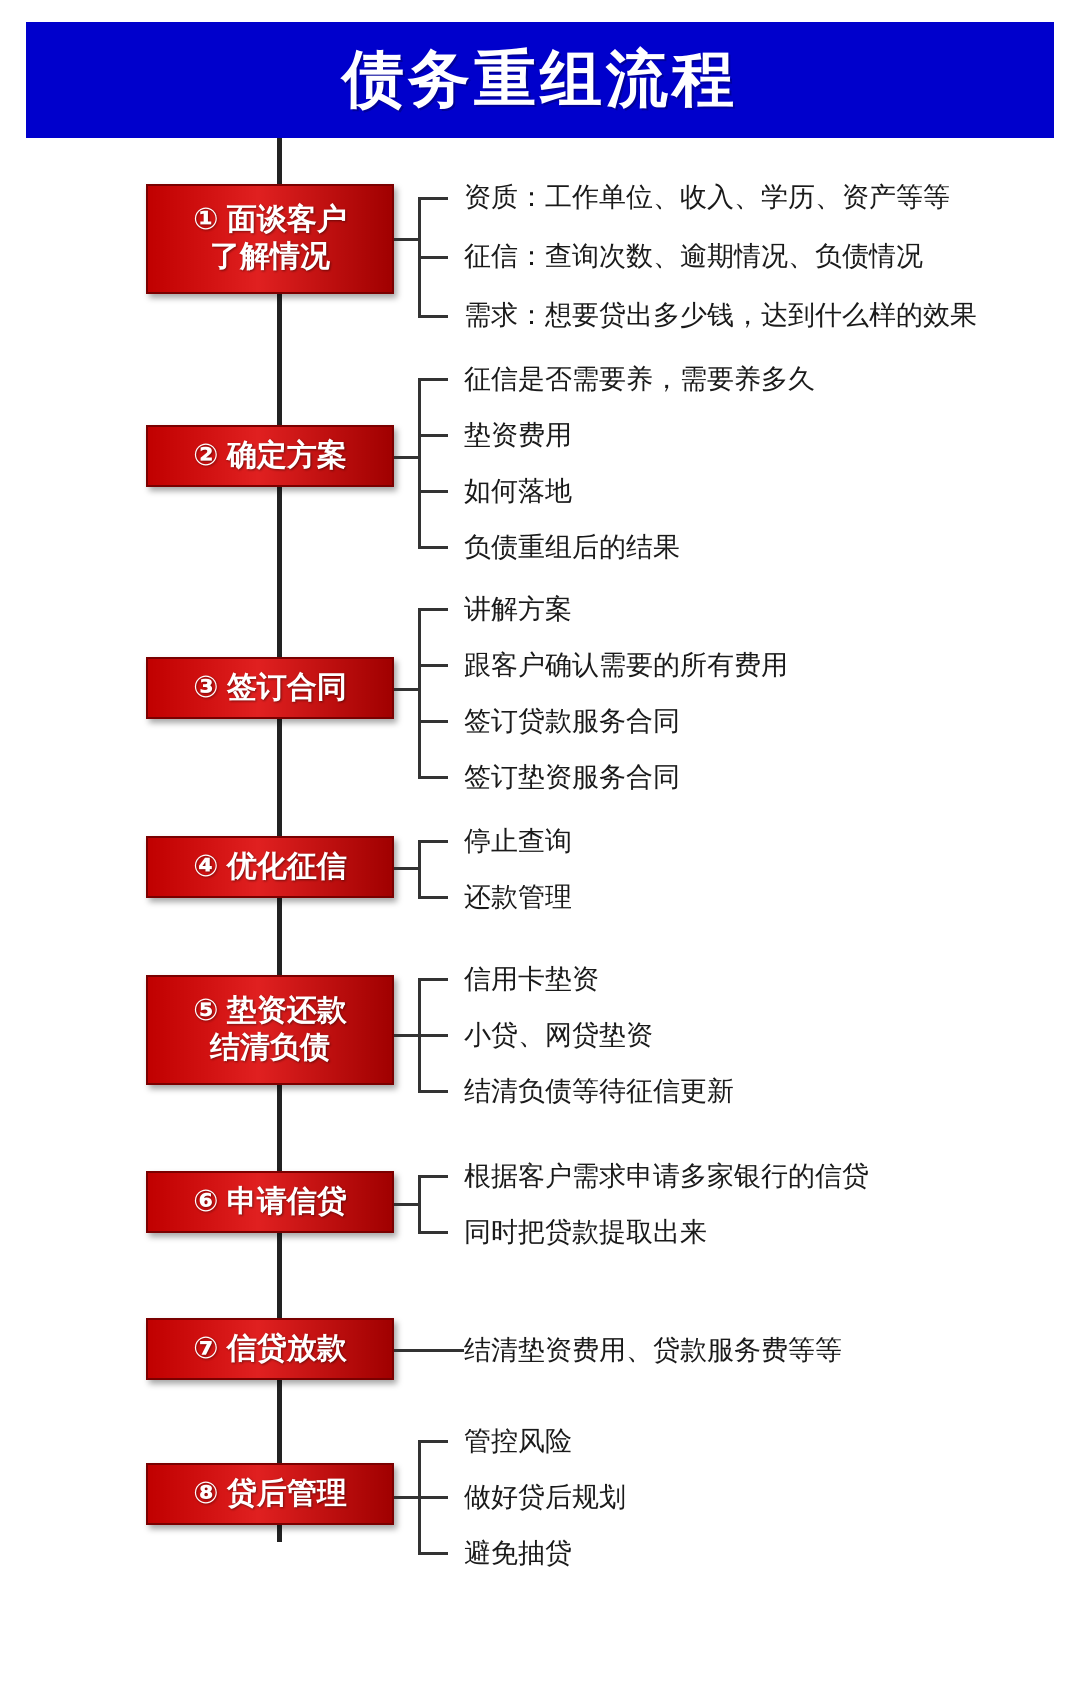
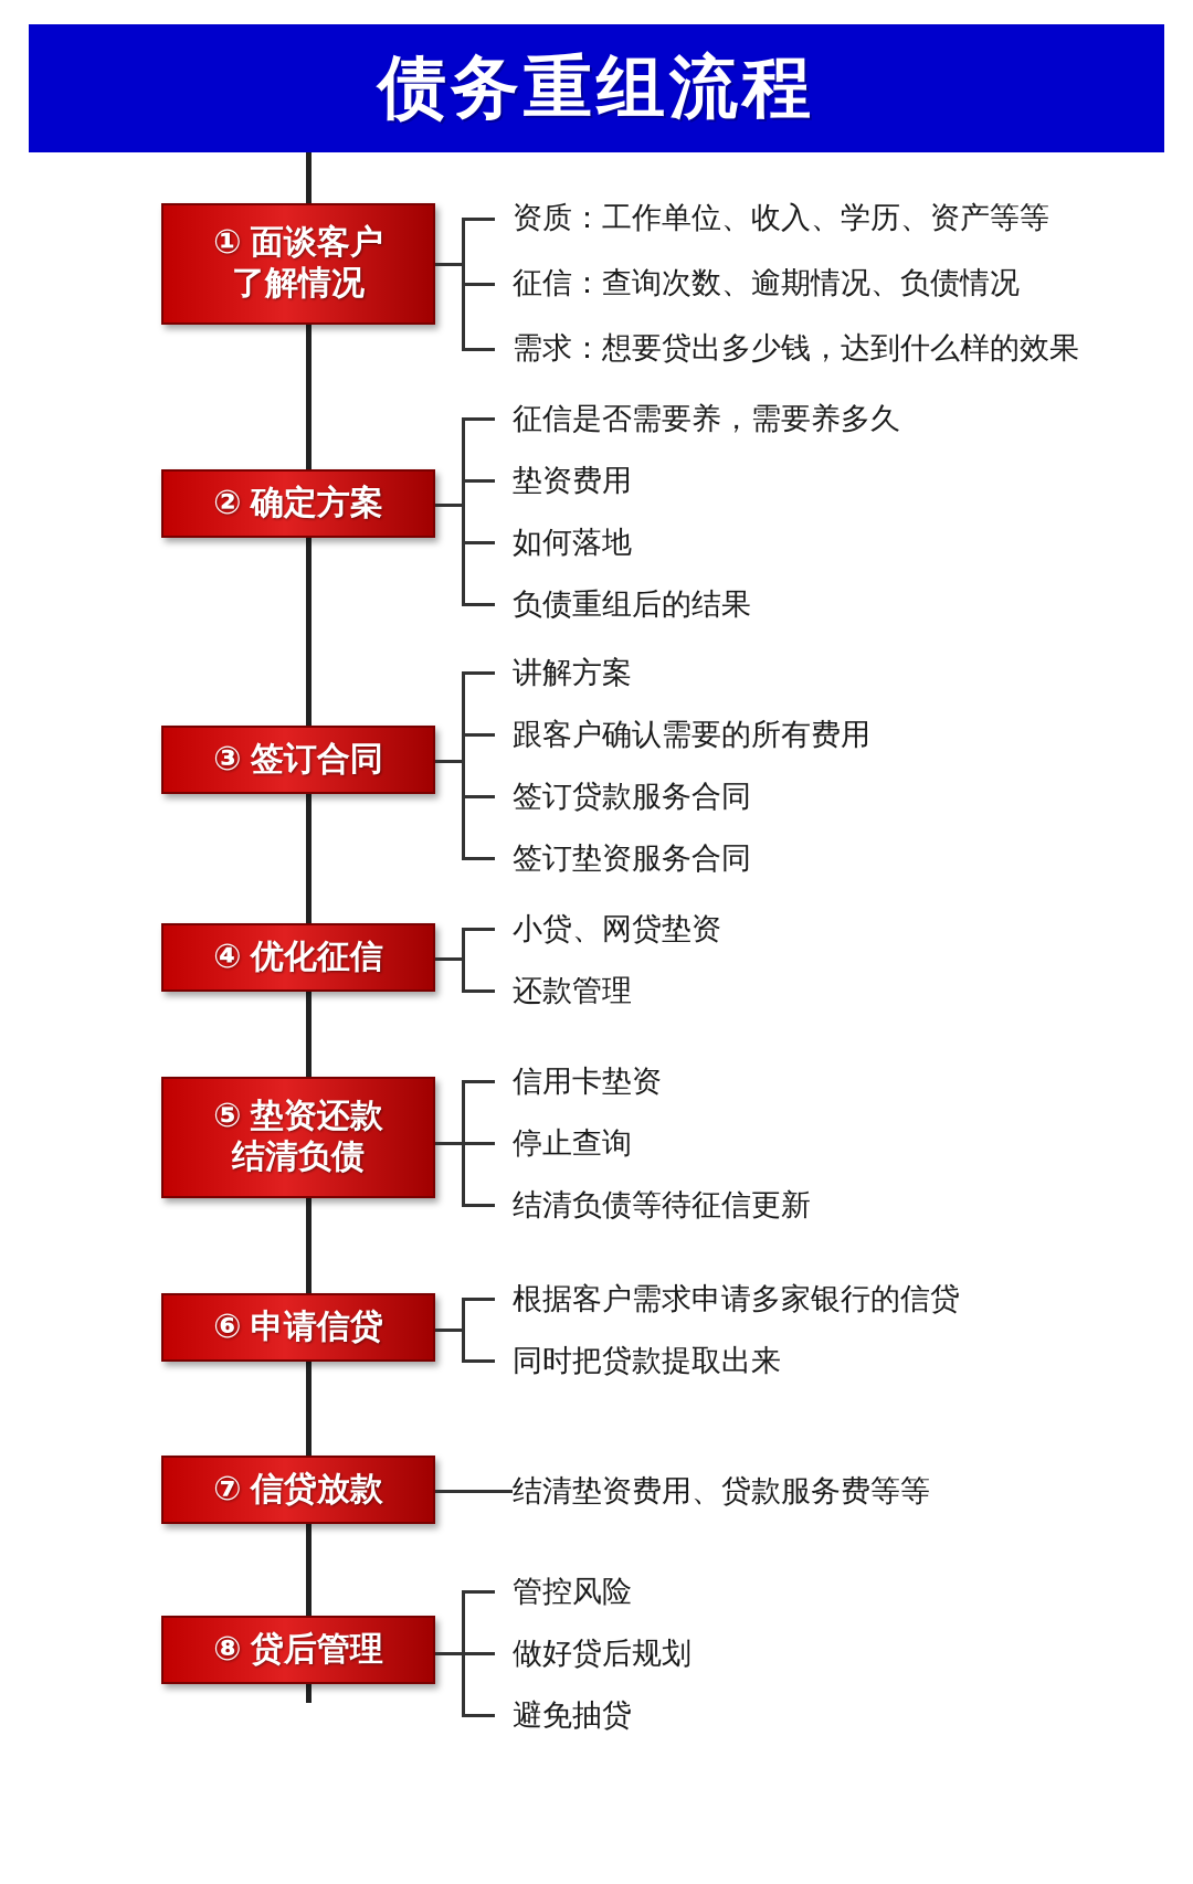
  债务重组流程
  ① 面谈客户
  了解情况
  资质：工作单位、收入、学历、资产等等
  征信：查询次数、逾期情况、负债情况
  需求：想要贷出多少钱，达到什么样的效果
  ② 确定方案
  征信是否需要养，需要养多久
  垫资费用
  如何落地
  负债重组后的结果
  ③ 签订合同
  讲解方案
  跟客户确认需要的所有费用
  签订贷款服务合同
  签订垫资服务合同
  ④ 优化征信
- 停止查询
+ 小贷、网贷垫资
  还款管理
  ⑤ 垫资还款
  结清负债
  信用卡垫资
- 小贷、网贷垫资
+ 停止查询
  结清负债等待征信更新
  ⑥ 申请信贷
  根据客户需求申请多家银行的信贷
  同时把贷款提取出来
  ⑦ 信贷放款
  结清垫资费用、贷款服务费等等
  ⑧ 贷后管理
  管控风险
  做好贷后规划
  避免抽贷
